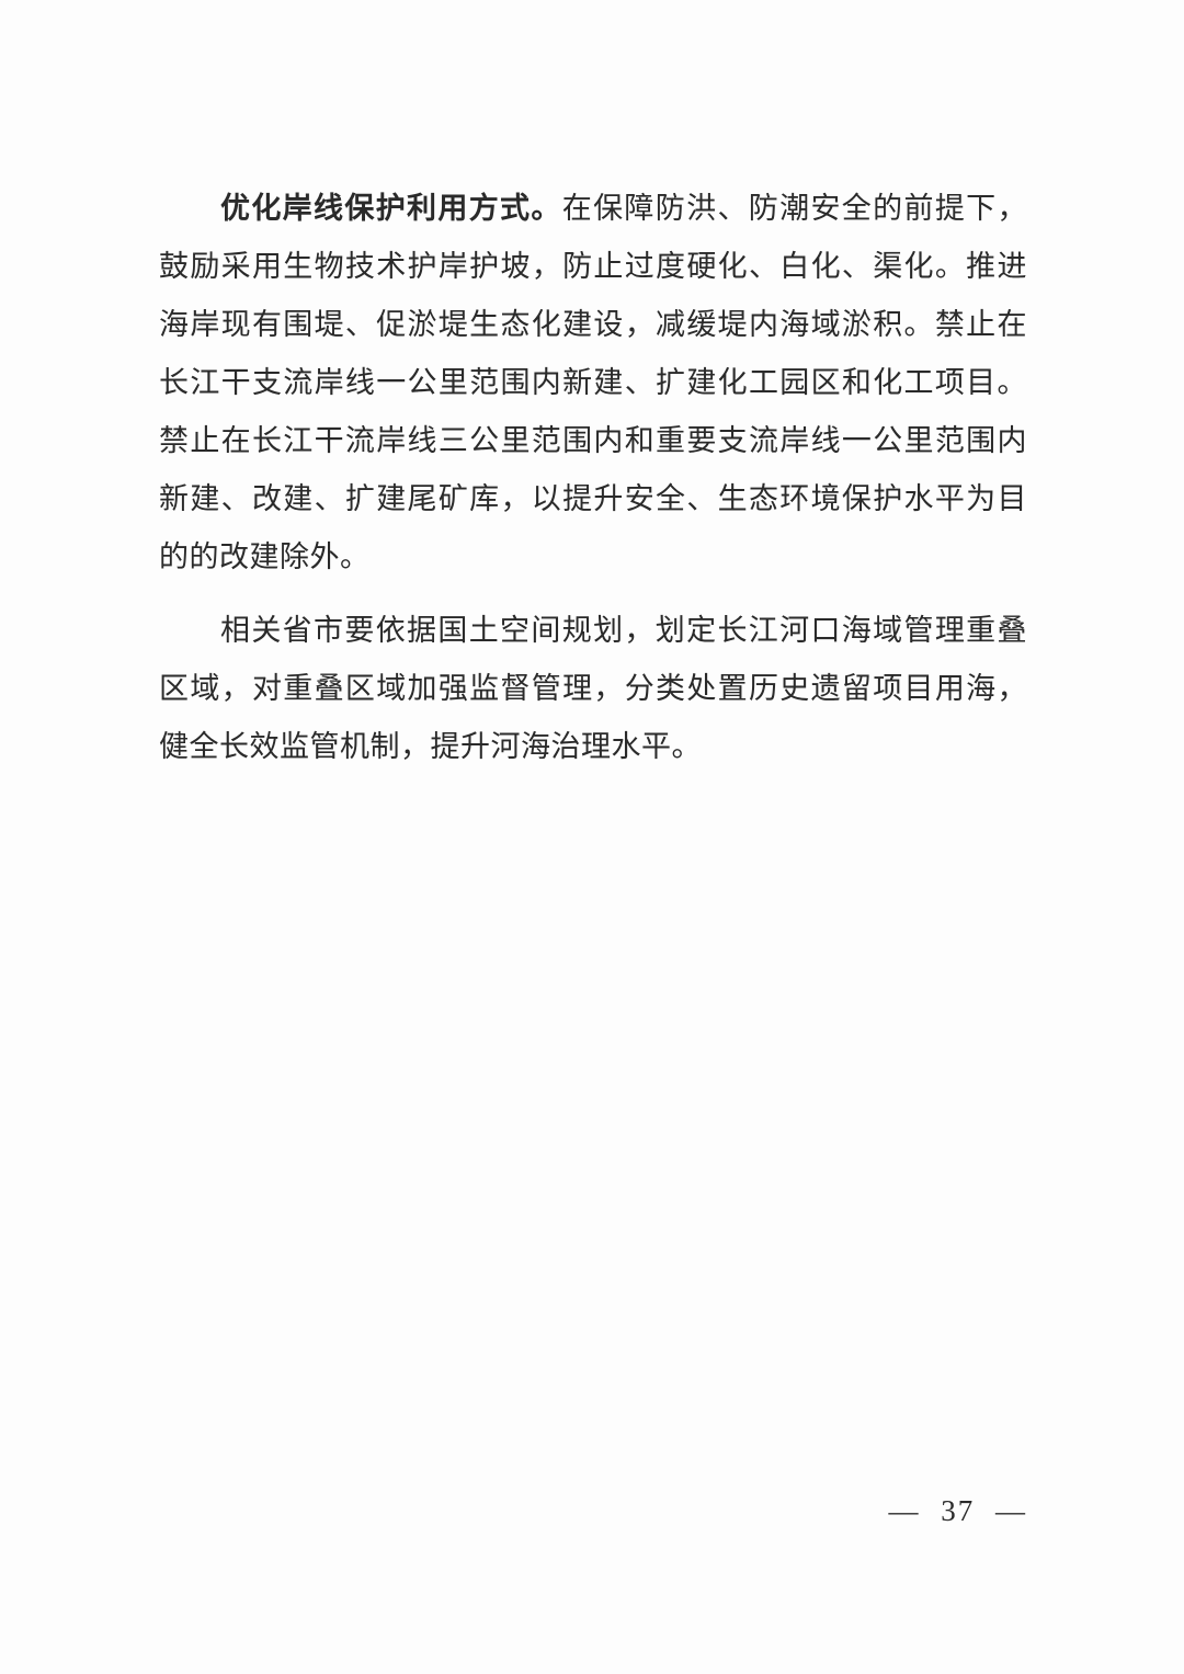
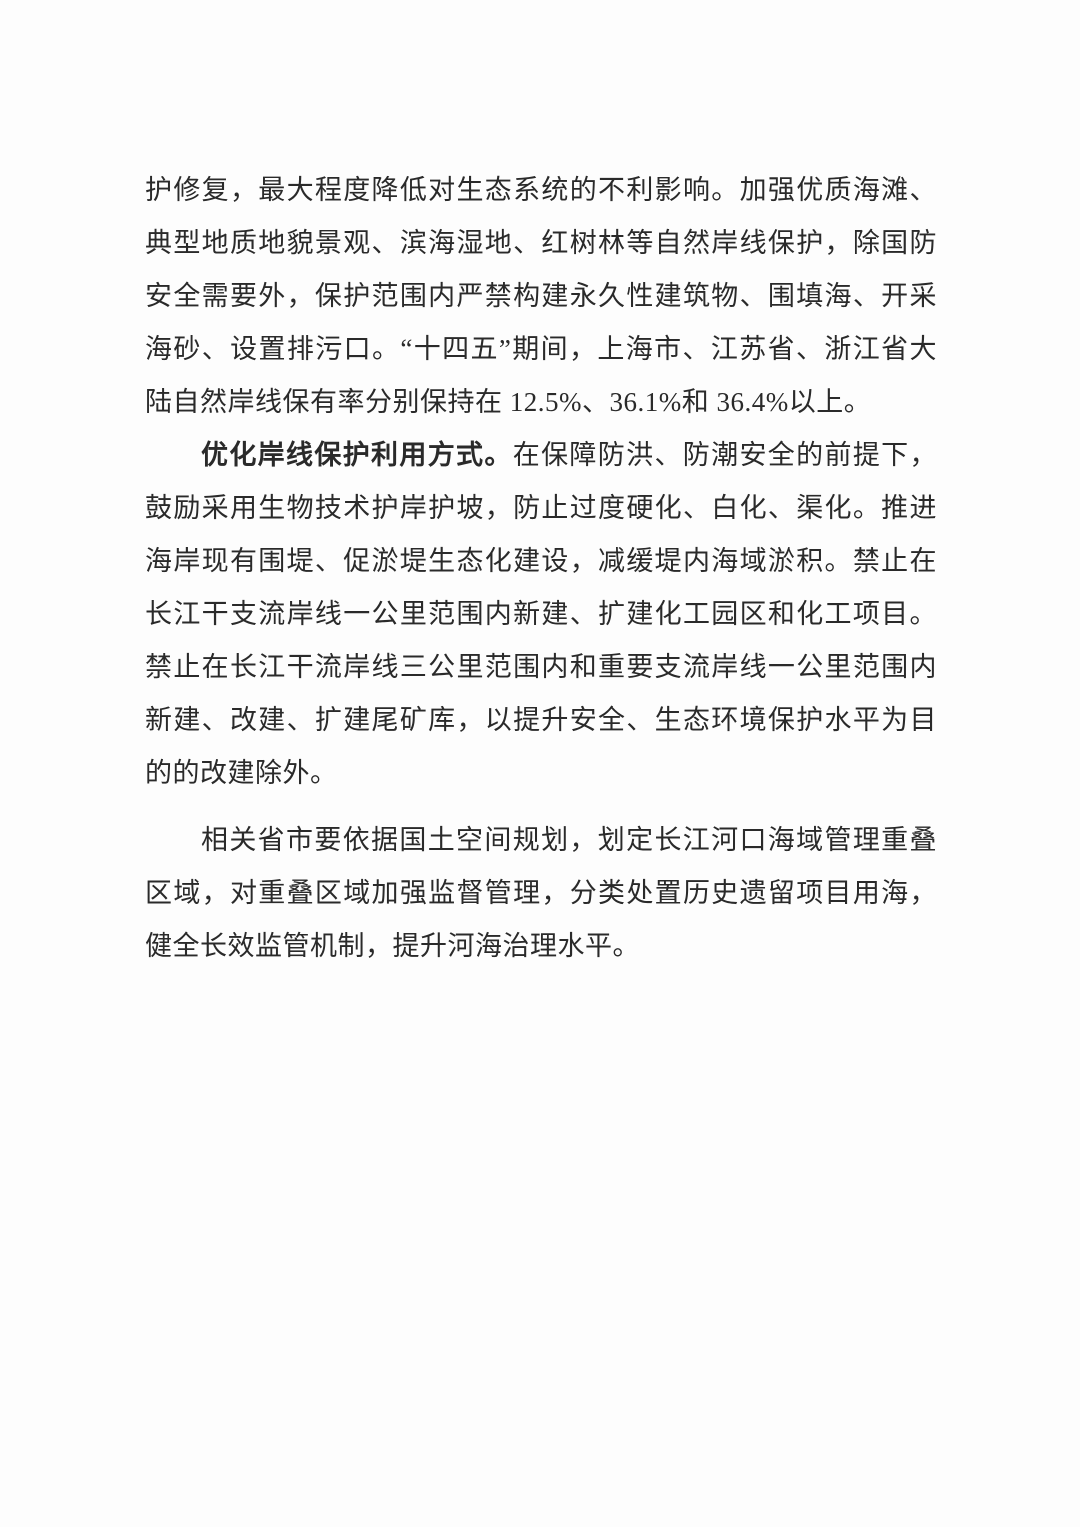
+ 护修复，最大程度降低对生态系统的不利影响。加强优质海滩、典型地质地貌景观、滨海湿地、红树林等自然岸线保护，除国防安全需要外，保护范围内严禁构建永久性建筑物、围填海、开采海砂、设置排污口。“十四五”期间，上海市、江苏省、浙江省大陆自然岸线保有率分别保持在 12.5%、36.1%和 36.4%以上。
  优化岸线保护利用方式。在保障防洪、防潮安全的前提下，鼓励采用生物技术护岸护坡，防止过度硬化、白化、渠化。推进海岸现有围堤、促淤堤生态化建设，减缓堤内海域淤积。禁止在长江干支流岸线一公里范围内新建、扩建化工园区和化工项目。禁止在长江干流岸线三公里范围内和重要支流岸线一公里范围内新建、改建、扩建尾矿库，以提升安全、生态环境保护水平为目的的改建除外。
  相关省市要依据国土空间规划，划定长江河口海域管理重叠区域，对重叠区域加强监督管理，分类处置历史遗留项目用海，健全长效监管机制，提升河海治理水平。
- — 37 —
